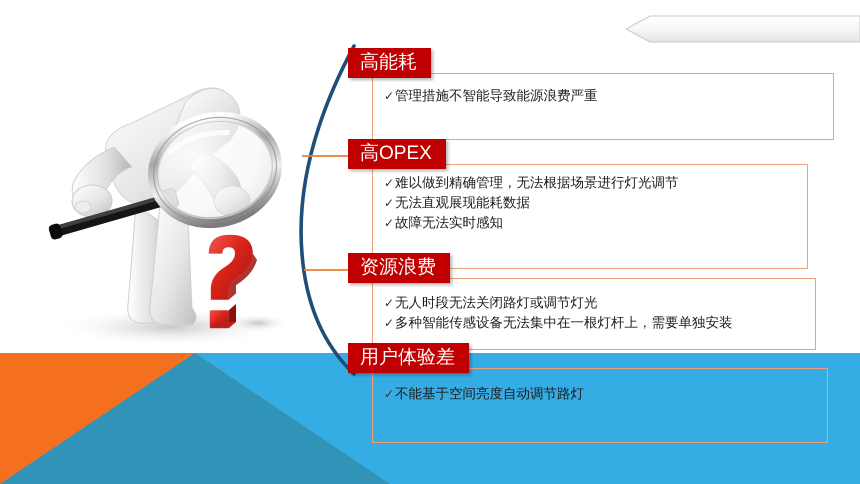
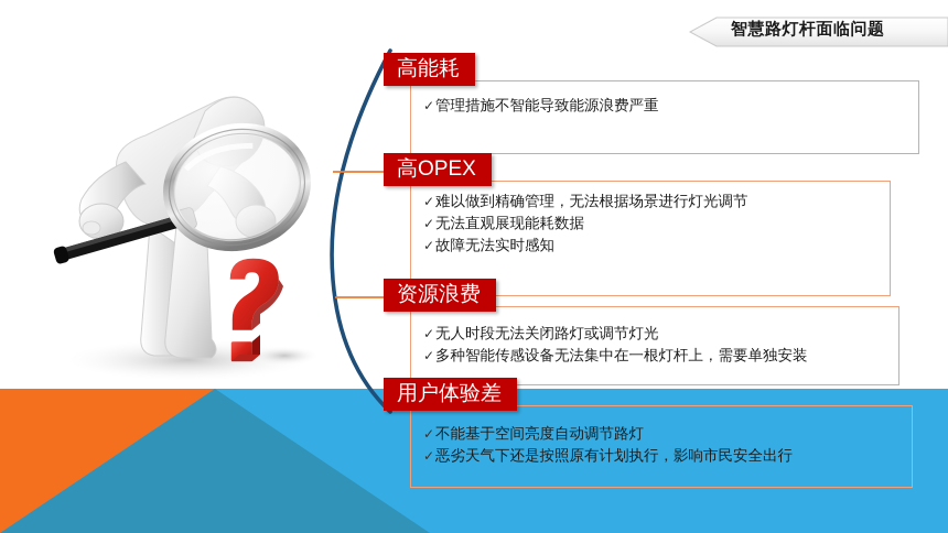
  高能耗
  ✓管理措施不智能导致能源浪费严重
  高OPEX
  ✓难以做到精确管理，无法根据场景进行灯光调节
  ✓无法直观展现能耗数据
  ✓故障无法实时感知
  资源浪费
  ✓无人时段无法关闭路灯或调节灯光
  ✓多种智能传感设备无法集中在一根灯杆上，需要单独安装
  用户体验差
  ✓不能基于空间亮度自动调节路灯
+ ✓恶劣天气下还是按照原有计划执行，影响市民安全出行
+ 智慧路灯杆面临问题
